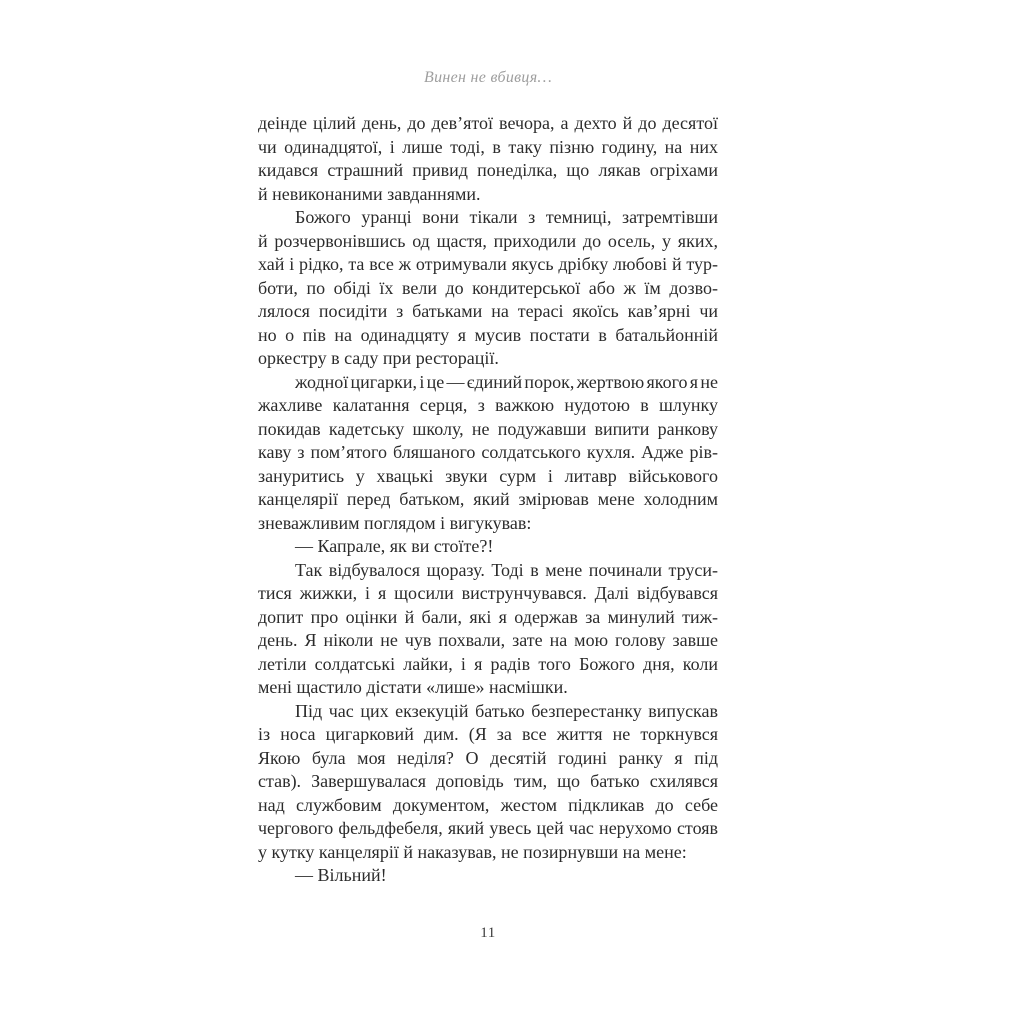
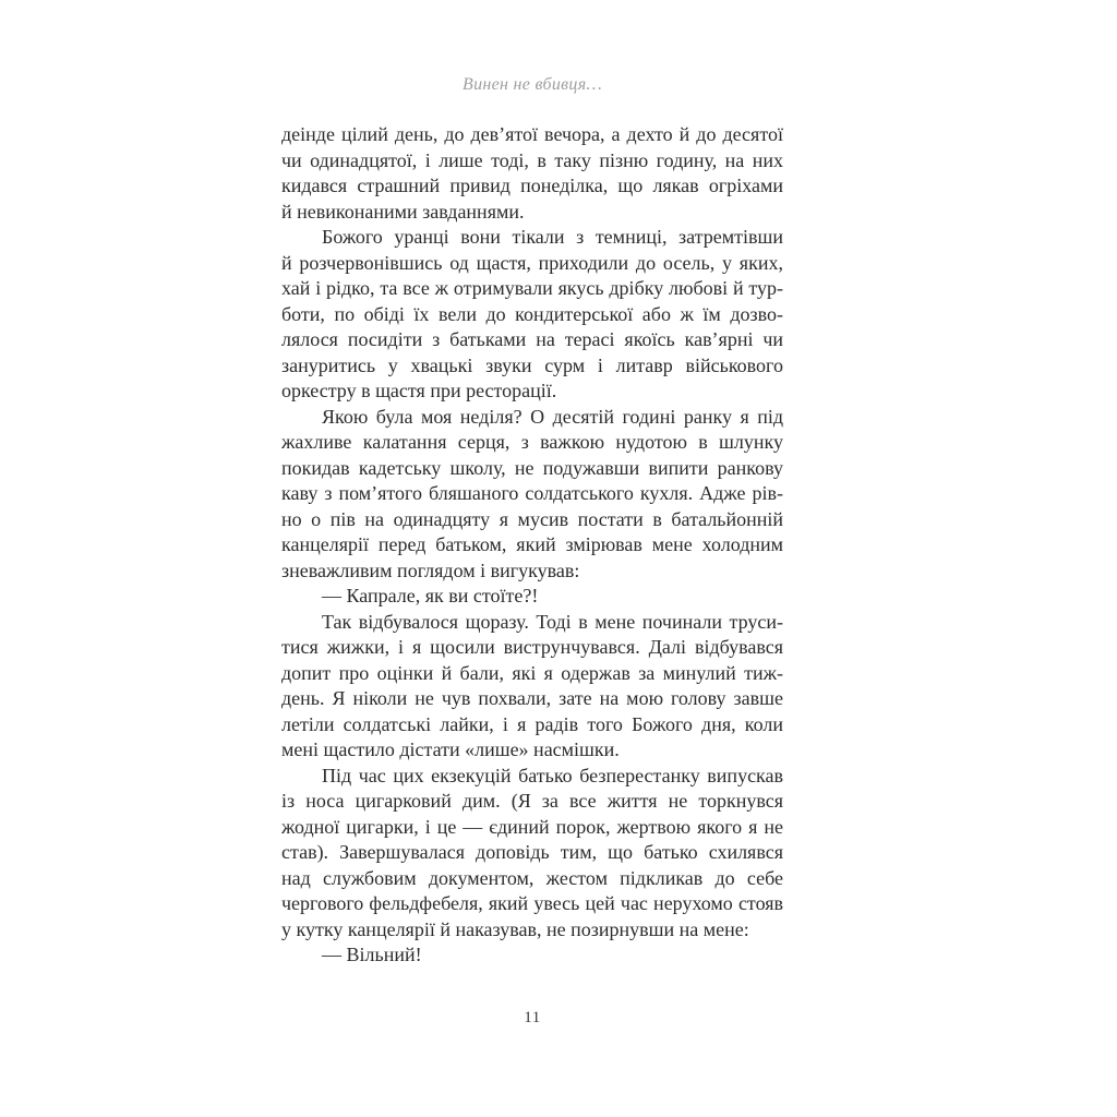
  Винен не вбивця…
  деінде цілий день, до дев’ятої вечора, а дехто й до десятої
  чи одинадцятої, і лише тоді, в таку пізню годину, на них
  кидався страшний привид понеділка, що лякав огріхами
  й невиконаними завданнями.
  Божого уранці вони тікали з темниці, затремтівши
  й розчервонівшись од щастя, приходили до осель, у яких,
  хай і рідко, та все ж отримували якусь дрібку любові й тур-
  боти, по обіді їх вели до кондитерської або ж їм дозво-
  лялося посидіти з батьками на терасі якоїсь кав’ярні чи
- но о пів на одинадцяту я мусив постати в батальйонній
+ зануритись у хвацькі звуки сурм і литавр військового
- оркестру в саду при ресторації.
+ оркестру в щастя при ресторації.
- жодної цигарки, і це — єдиний порок, жертвою якого я не
+ Якою була моя неділя? О десятій годині ранку я під
  жахливе калатання серця, з важкою нудотою в шлунку
  покидав кадетську школу, не подужавши випити ранкову
  каву з пом’ятого бляшаного солдатського кухля. Адже рів-
- зануритись у хвацькі звуки сурм і литавр військового
+ но о пів на одинадцяту я мусив постати в батальйонній
  канцелярії перед батьком, який змірював мене холодним
  зневажливим поглядом і вигукував:
  — Капрале, як ви стоїте?!
  Так відбувалося щоразу. Тоді в мене починали труси-
  тися жижки, і я щосили виструнчувався. Далі відбувався
  допит про оцінки й бали, які я одержав за минулий тиж-
  день. Я ніколи не чув похвали, зате на мою голову завше
  летіли солдатські лайки, і я радів того Божого дня, коли
  мені щастило дістати «лише» насмішки.
  Під час цих екзекуцій батько безперестанку випускав
  із носа цигарковий дим. (Я за все життя не торкнувся
- Якою була моя неділя? О десятій годині ранку я під
+ жодної цигарки, і це — єдиний порок, жертвою якого я не
  став). Завершувалася доповідь тим, що батько схилявся
  над службовим документом, жестом підкликав до себе
  чергового фельдфебеля, який увесь цей час нерухомо стояв
  у кутку канцелярії й наказував, не позирнувши на мене:
  — Вільний!
  11
